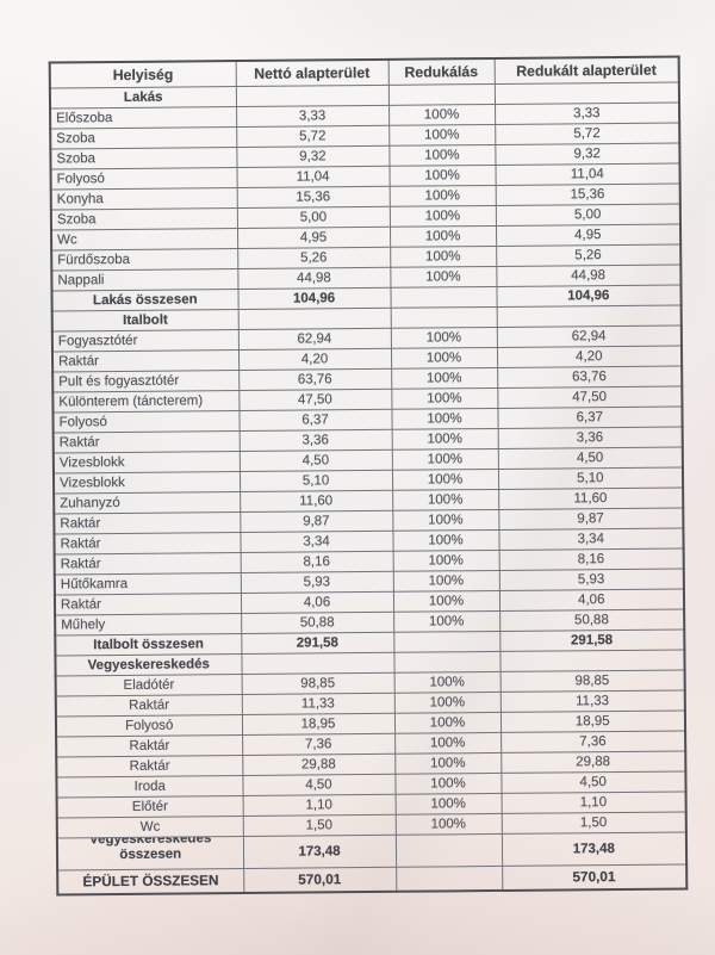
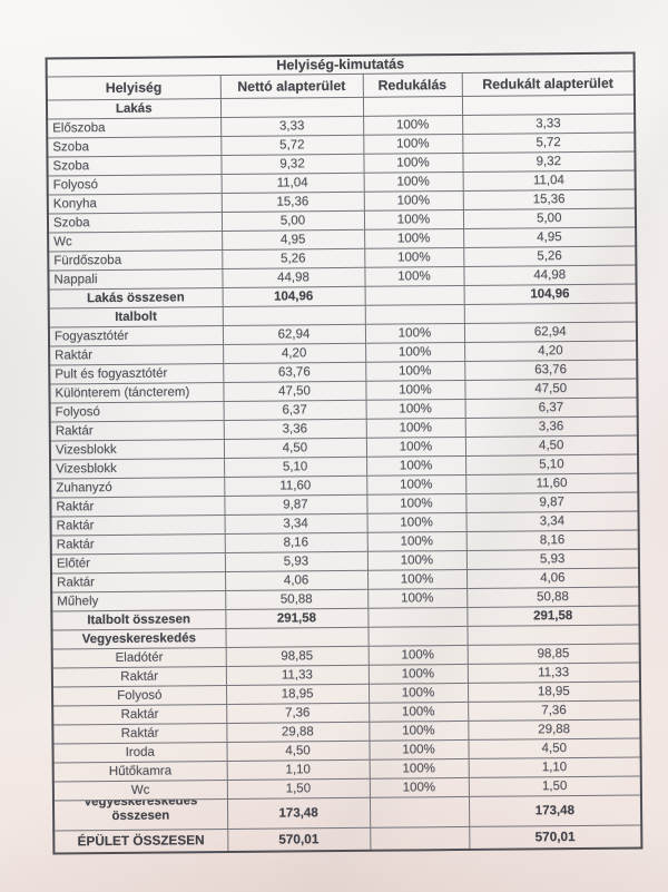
+ Helyiség-kimutatás
  Helyiség	Nettó alapterület	Redukálás	Redukált alapterület
  Lakás
  Előszoba	3,33	100%	3,33
  Szoba	5,72	100%	5,72
  Szoba	9,32	100%	9,32
  Folyosó	11,04	100%	11,04
  Konyha	15,36	100%	15,36
  Szoba	5,00	100%	5,00
  Wc	4,95	100%	4,95
  Fürdőszoba	5,26	100%	5,26
  Nappali	44,98	100%	44,98
  Lakás összesen	104,96		104,96
  Italbolt
  Fogyasztótér	62,94	100%	62,94
  Raktár	4,20	100%	4,20
  Pult és fogyasztótér	63,76	100%	63,76
  Különterem (táncterem)	47,50	100%	47,50
  Folyosó	6,37	100%	6,37
  Raktár	3,36	100%	3,36
  Vizesblokk	4,50	100%	4,50
  Vizesblokk	5,10	100%	5,10
  Zuhanyzó	11,60	100%	11,60
  Raktár	9,87	100%	9,87
  Raktár	3,34	100%	3,34
  Raktár	8,16	100%	8,16
- Hűtőkamra	5,93	100%	5,93
+ Előtér	5,93	100%	5,93
  Raktár	4,06	100%	4,06
  Műhely	50,88	100%	50,88
  Italbolt összesen	291,58		291,58
  Vegyeskereskedés
  Eladótér	98,85	100%	98,85
  Raktár	11,33	100%	11,33
  Folyosó	18,95	100%	18,95
  Raktár	7,36	100%	7,36
  Raktár	29,88	100%	29,88
  Iroda	4,50	100%	4,50
- Előtér	1,10	100%	1,10
+ Hűtőkamra	1,10	100%	1,10
  Wc	1,50	100%	1,50
  Vegyeskereskedésösszesen	173,48		173,48
  ÉPÜLET ÖSSZESEN	570,01		570,01
